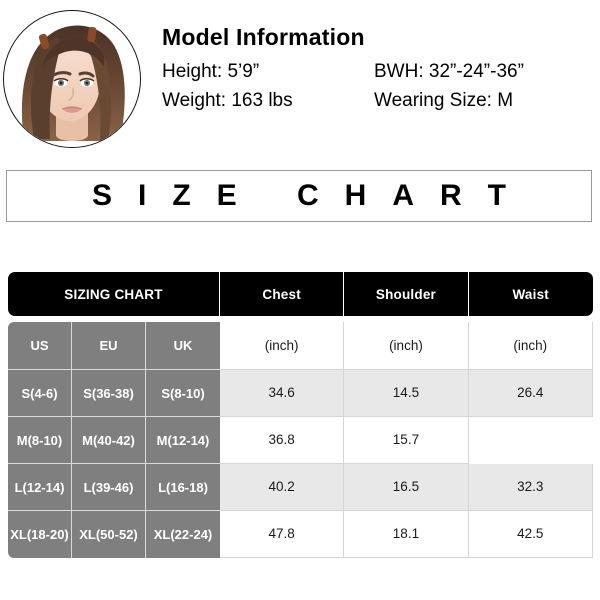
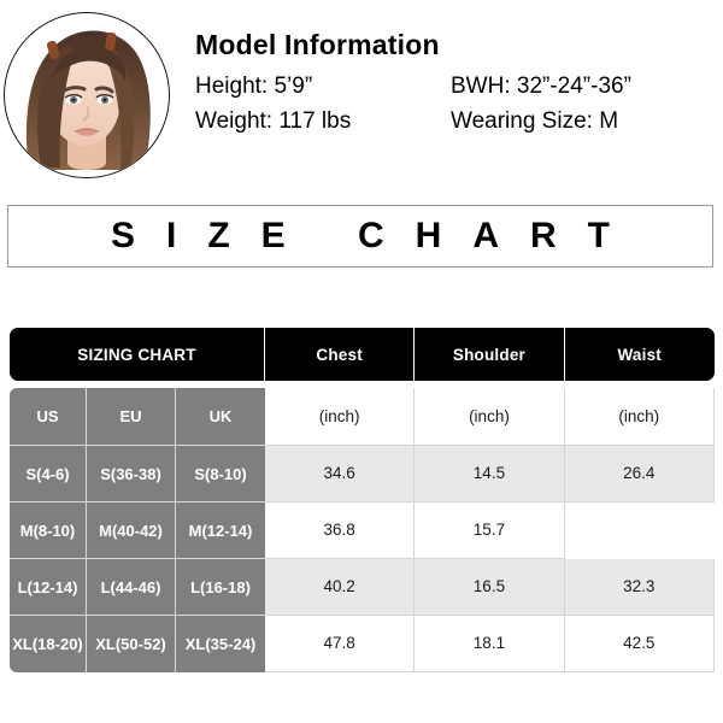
  Model Information
  Height: 5’9”
  BWH: 32”-24”-36”
- Weight: 163 lbs
+ Weight: 117 lbs
  Wearing Size: M
  SIZE CHART
  SIZING CHART
  Chest
  Shoulder
  Waist
  US
  EU
  UK
  (inch)
  (inch)
  (inch)
  S(4-6)
  S(36-38)
  S(8-10)
  34.6
  14.5
  26.4
  M(8-10)
  M(40-42)
  M(12-14)
  36.8
  15.7
  L(12-14)
- L(39-46)
+ L(44-46)
  L(16-18)
  40.2
  16.5
  32.3
  XL(18-20)
  XL(50-52)
- XL(22-24)
+ XL(35-24)
  47.8
  18.1
  42.5
